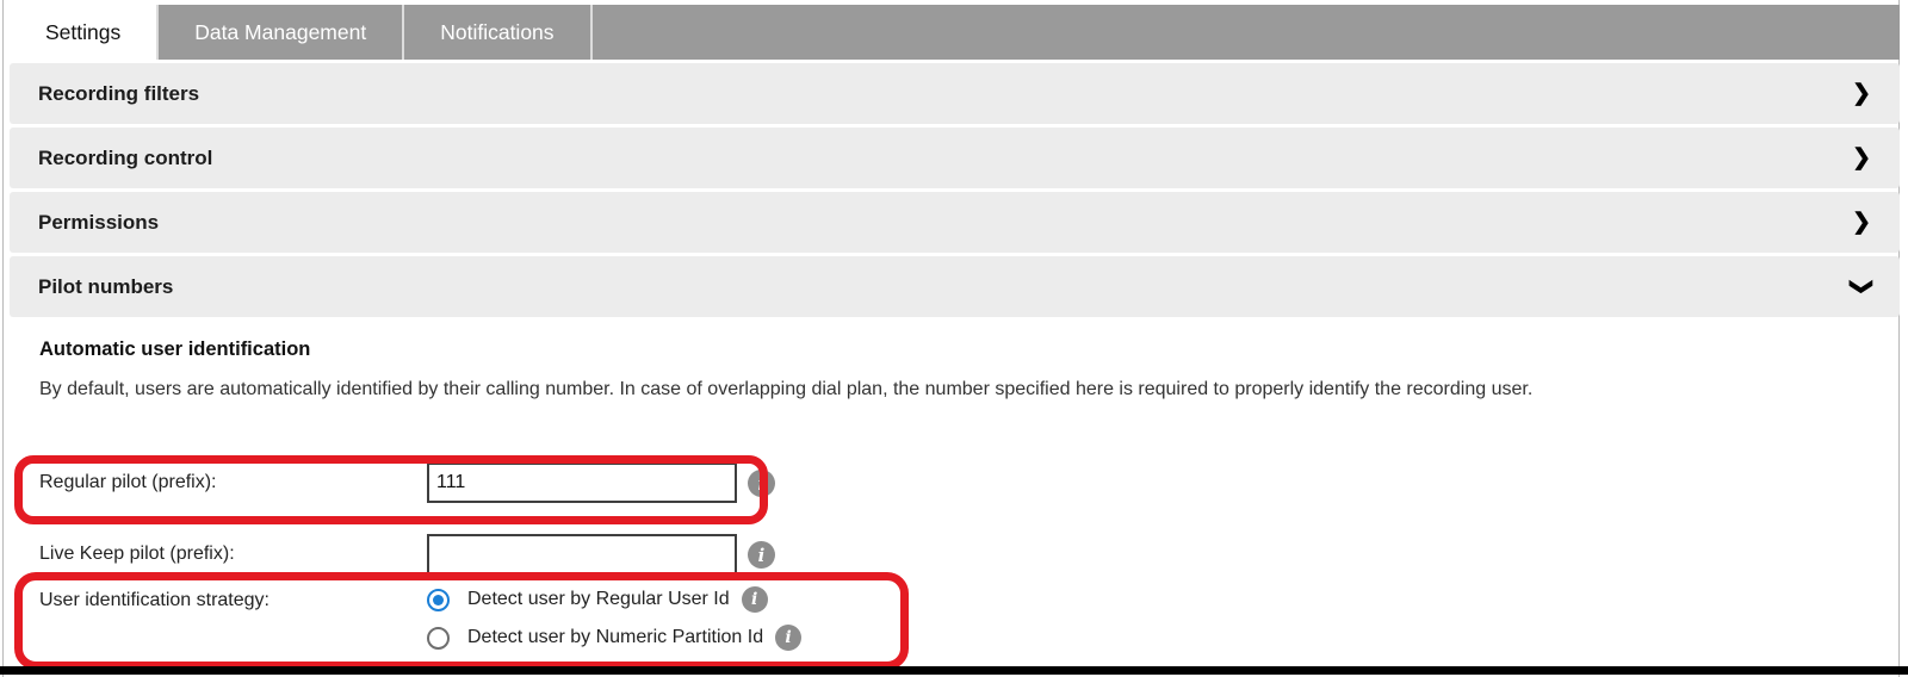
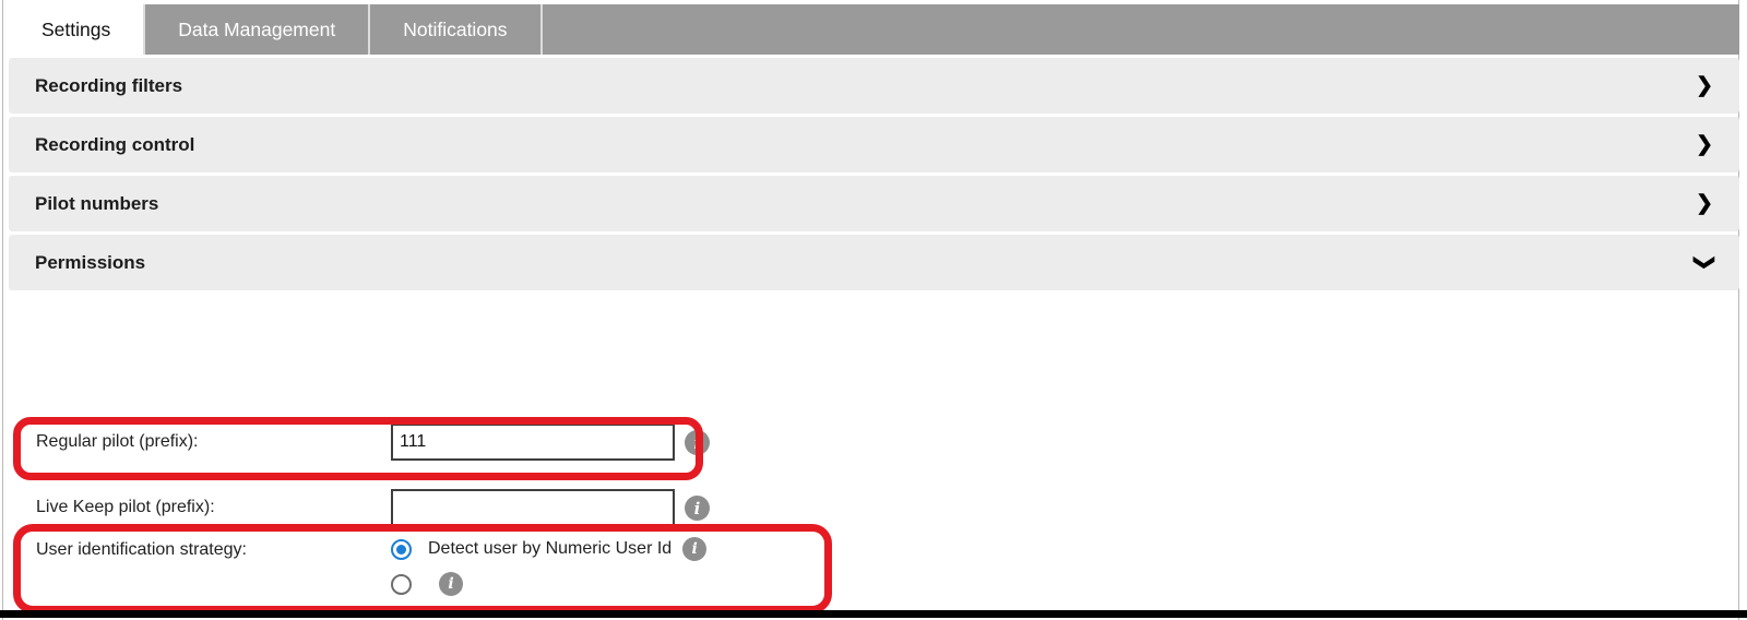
  Settings
  Data Management
  Notifications
  Recording filters
  ❯
  Recording control
  ❯
- Permissions
+ Pilot numbers
  ❯
- Pilot numbers
+ Permissions
- Automatic user identification
- By default, users are automatically identified by their calling number. In case of overlapping dial plan, the number specified here is required to properly identify the recording user.
  Regular pilot (prefix):
  111
  i
  Live Keep pilot (prefix):
  i
  User identification strategy:
- Detect user by Regular User Id
+ Detect user by Numeric User Id
  i
- Detect user by Numeric Partition Id
  i
